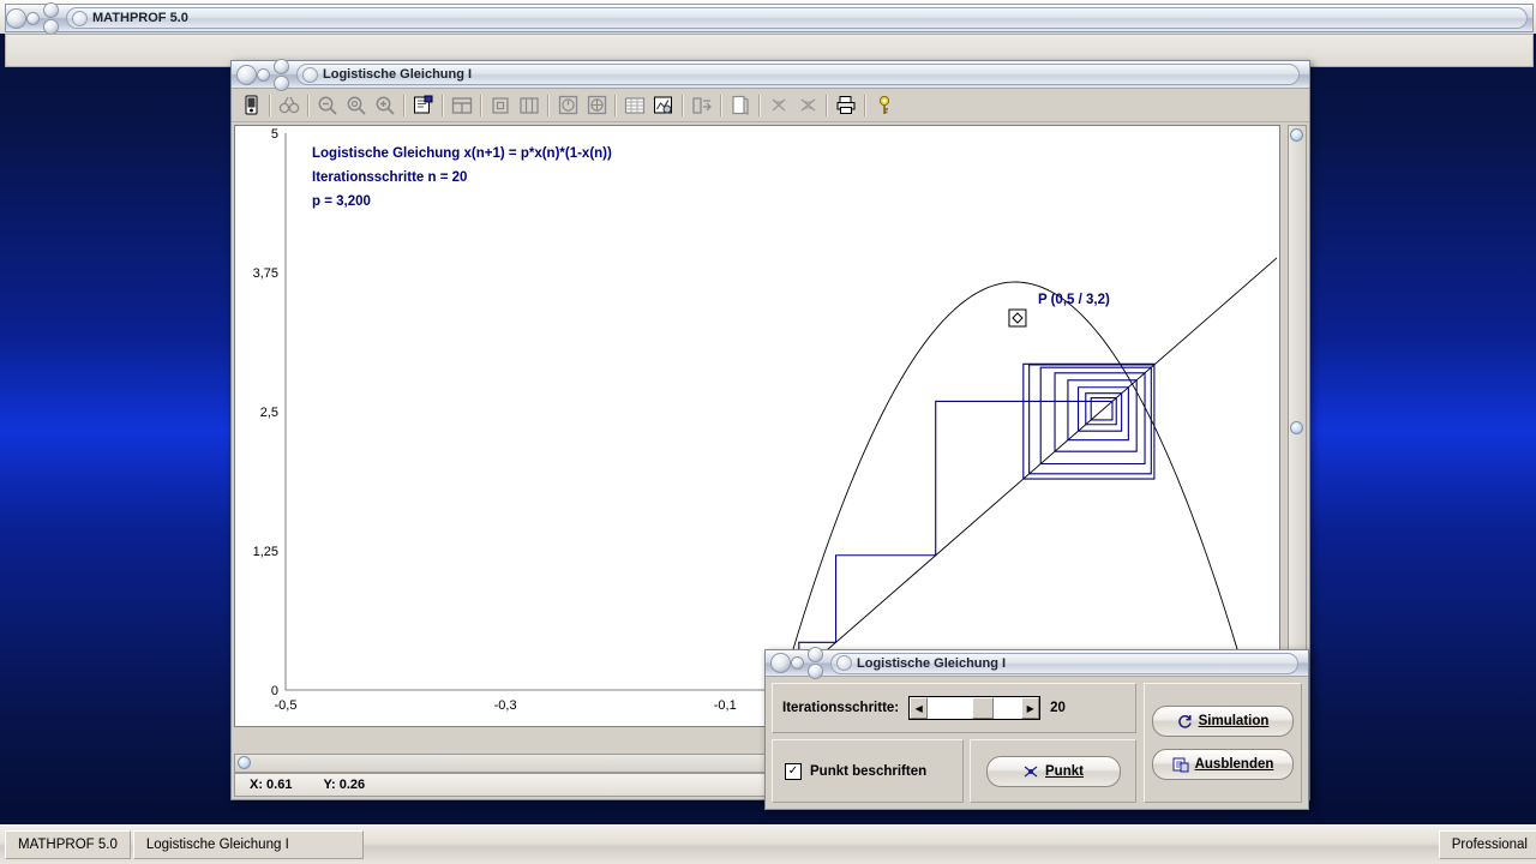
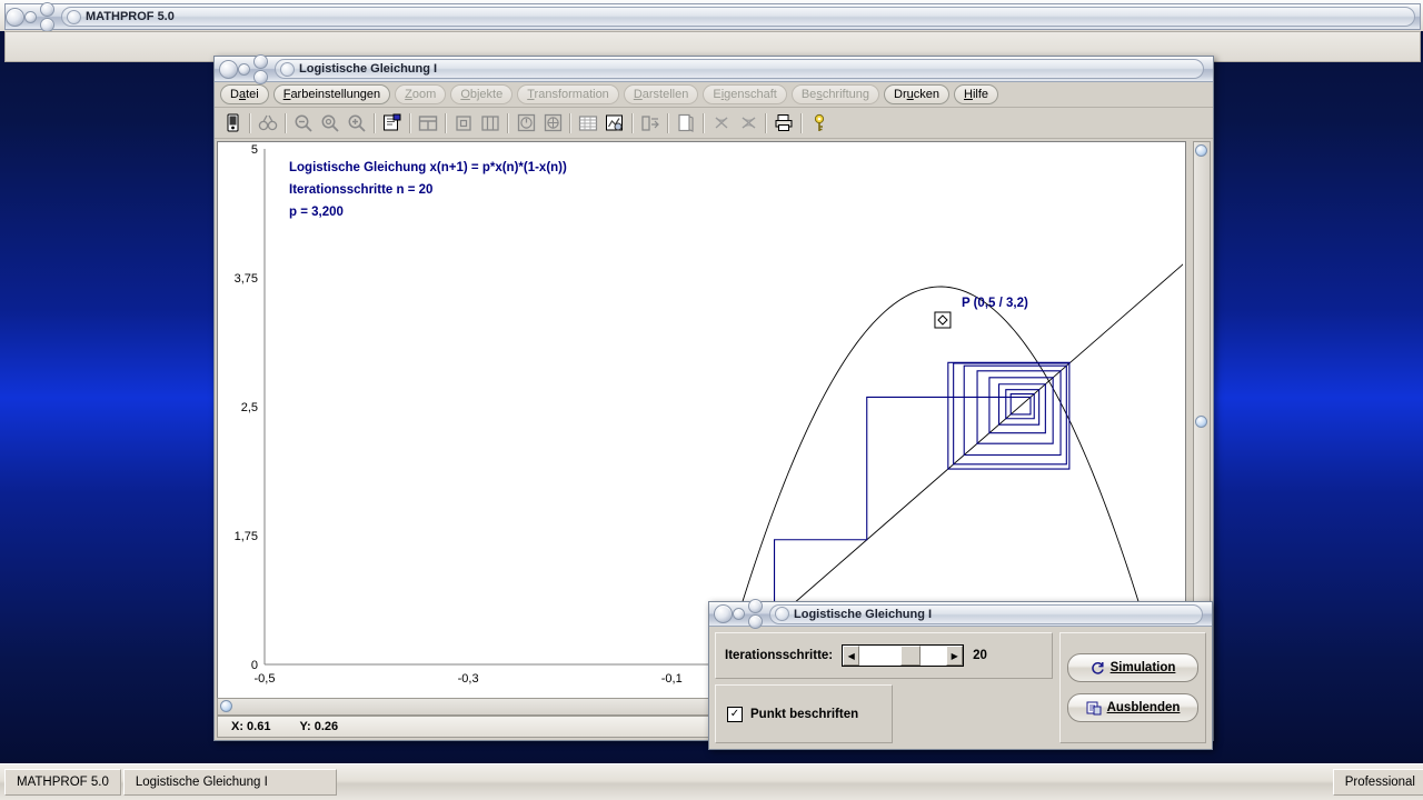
  MATHPROF 5.0
  Logistische Gleichung I
+ Datei
+ Farbeinstellungen
+ Zoom
+ Objekte
+ Transformation
+ Darstellen
+ Eigenschaft
+ Beschriftung
+ Drucken
+ Hilfe
  5
  3,75
  2,5
- 1,25
+ 1,75
  0
  -0,5
  -0,3
  -0,1
  Logistische Gleichung x(n+1) = p*x(n)*(1-x(n))
  Iterationsschritte n = 20
  p = 3,200
  P (0,5 / 3,2)
  X: 0.61
  Y: 0.26
  Logistische Gleichung I
  Iterationsschritte:
  ◀
  ▶
  20
  ✓
  Punkt beschriften
- Punkt
  Simulation
  Ausblenden
  MATHPROF 5.0
  Logistische Gleichung I
  Professional
